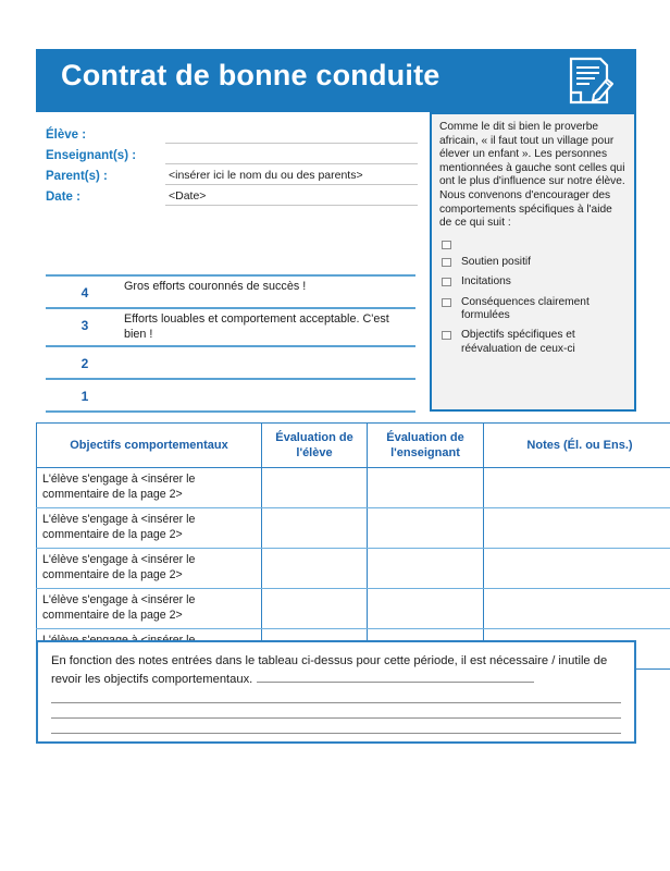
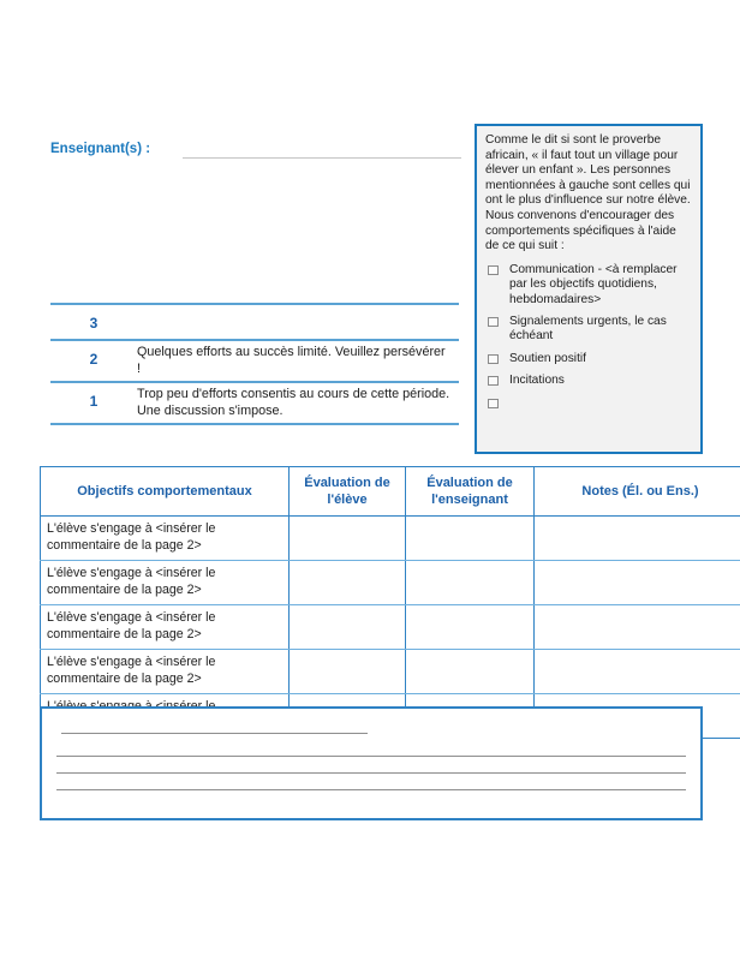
- Contrat de bonne conduite
- Élève :
  Enseignant(s) :
- Parent(s) :
- <insérer ici le nom du ou des parents>
- Date :
- <Date>
- 4
- Gros efforts couronnés de succès !
  3
- Efforts louables et comportement acceptable. C'est bien !
  2
+ Quelques efforts au succès limité. Veuillez persévérer !
  1
+ Trop peu d'efforts consentis au cours de cette période. Une discussion s'impose.
- Comme le dit si bien le proverbe africain, « il faut tout un village pour élever un enfant ». Les personnes mentionnées à gauche sont celles qui ont le plus d'influence sur notre élève. Nous convenons d'encourager des comportements spécifiques à l'aide de ce qui suit :
+ Comme le dit si sont le proverbe africain, « il faut tout un village pour élever un enfant ». Les personnes mentionnées à gauche sont celles qui ont le plus d'influence sur notre élève. Nous convenons d'encourager des comportements spécifiques à l'aide de ce qui suit :
+ Communication - <à remplacer par les objectifs quotidiens, hebdomadaires>
+ Signalements urgents, le cas échéant
  Soutien positif
  Incitations
- Conséquences clairement formulées
- Objectifs spécifiques et réévaluation de ceux-ci
  Objectifs comportementaux	Évaluation de l'élève	Évaluation de l'enseignant	Notes (Él. ou Ens.)
  L'élève s'engage à <insérer le commentaire de la page 2>
  L'élève s'engage à <insérer le commentaire de la page 2>
  L'élève s'engage à <insérer le commentaire de la page 2>
  L'élève s'engage à <insérer le commentaire de la page 2>
- En fonction des notes entrées dans le tableau ci-dessus pour cette période, il est nécessaire / inutile de revoir les objectifs comportementaux.
